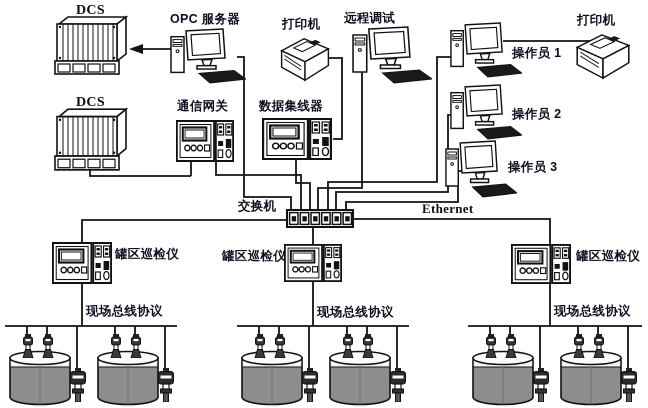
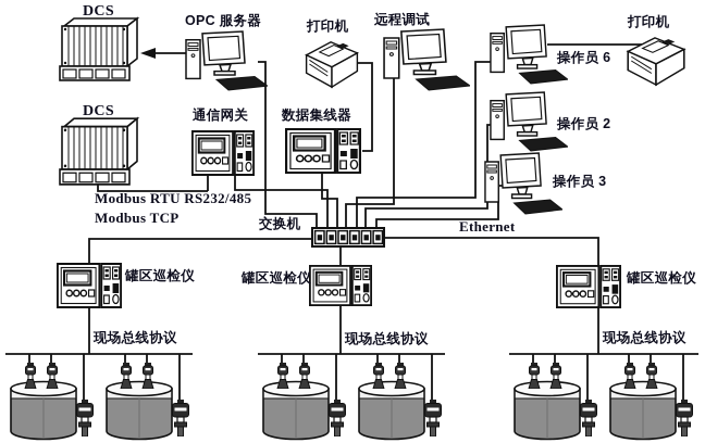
  DCS
  DCS
  OPC 服务器
  打印机
  远程调试
  打印机
- 操作员 1
+ 操作员 6
  操作员 2
  操作员 3
  通信网关
  数据集线器
+ Modbus RTU RS232/485
+ Modbus TCP
  交换机
  Ethernet
  罐区巡检仪
  罐区巡检仪
  罐区巡检仪
  现场总线协议
  现场总线协议
  现场总线协议
